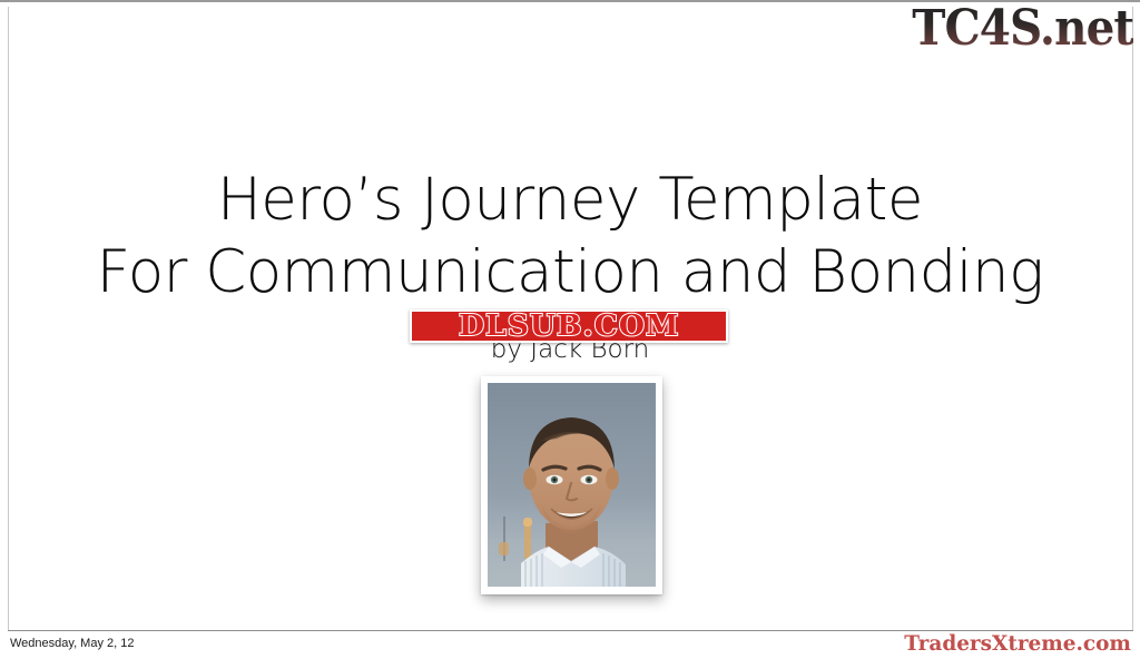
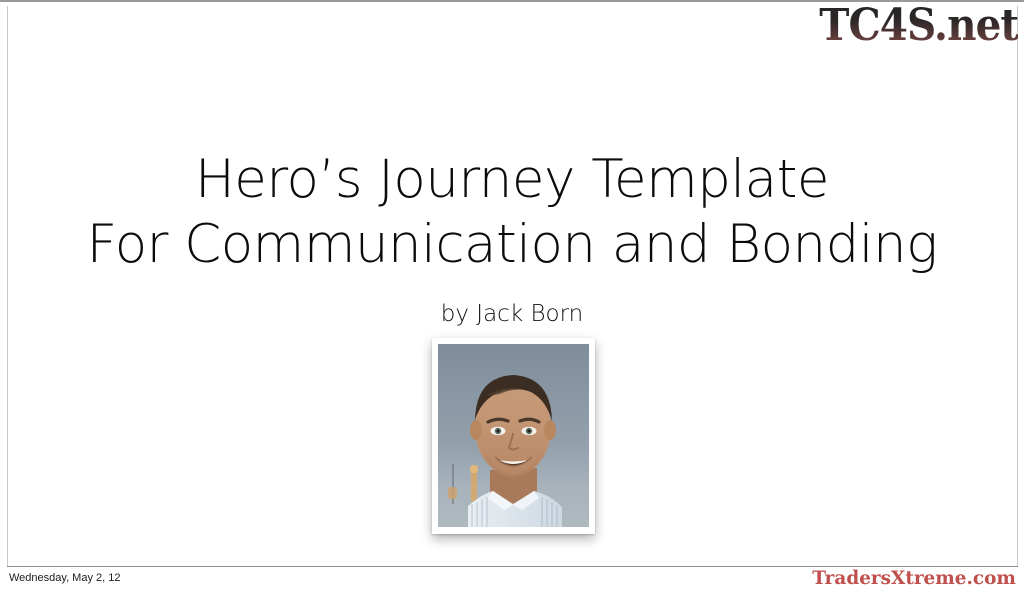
  Hero’s Journey Template
  For Communication and Bonding
  by Jack Born
- DLSUB.COM
  TC4S.net
  TradersXtreme.com
  Wednesday, May 2, 12
